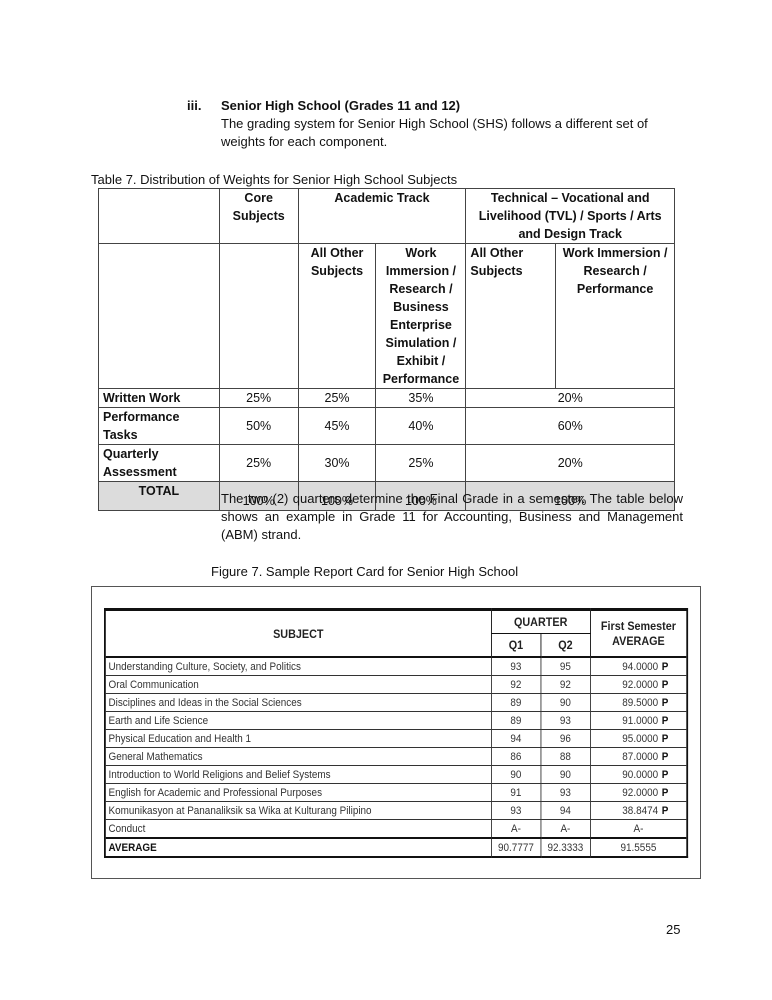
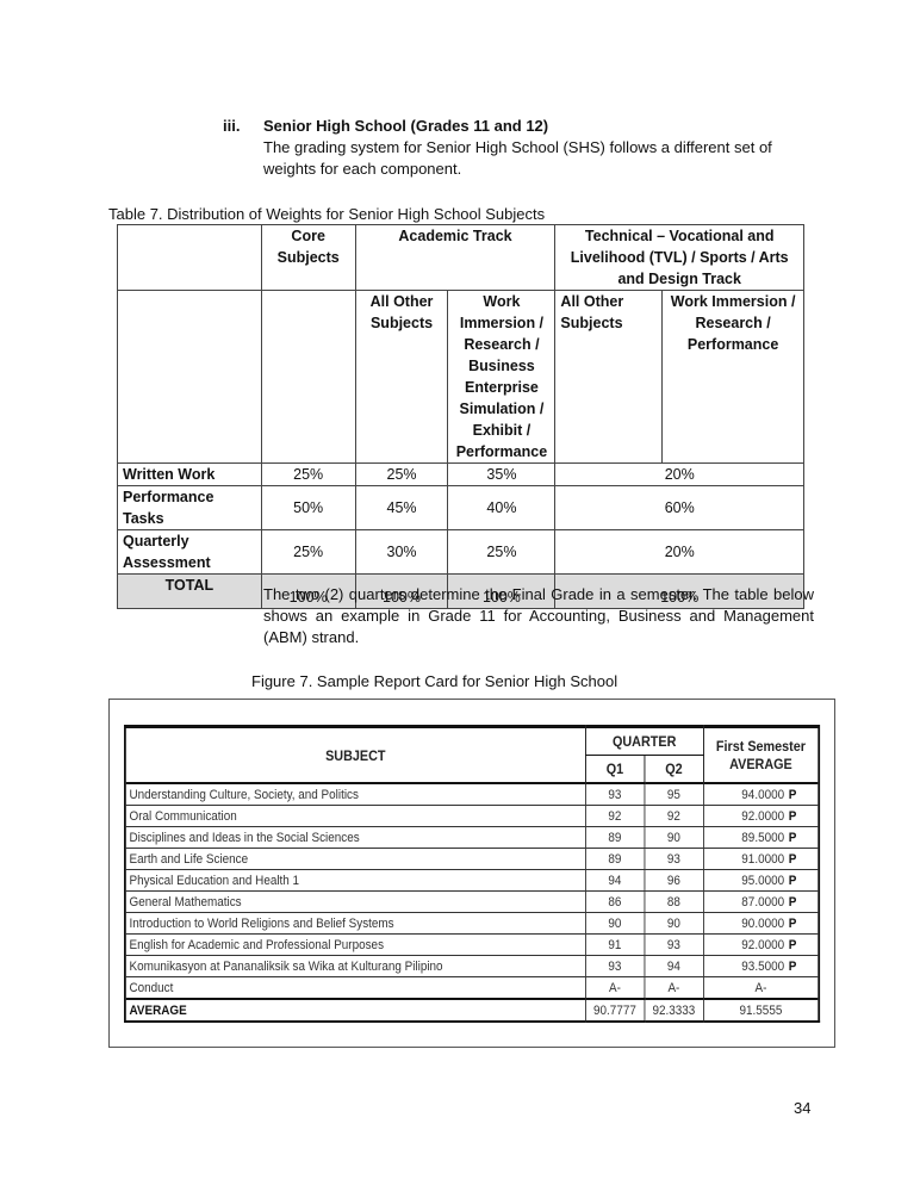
  iii.
  Senior High School (Grades 11 and 12)
  The grading system for Senior High School (SHS) follows a different set of weights for each component.
  Table 7. Distribution of Weights for Senior High School Subjects
  	Core Subjects	Academic Track	Technical – Vocational and Livelihood (TVL) / Sports / Arts and Design Track
  		All Other Subjects	Work Immersion / Research / Business Enterprise Simulation / Exhibit / Performance	All Other Subjects	Work Immersion / Research / Performance
  Written Work	25%	25%	35%	20%
  Performance Tasks	50%	45%	40%	60%
  Quarterly Assessment	25%	30%	25%	20%
  TOTAL	100%	100%	100%	100%
  The two (2) quarters determine the Final Grade in a semester. The table below shows an example in Grade 11 for Accounting, Business and Management (ABM) strand.
  Figure 7. Sample Report Card for Senior High School
  SUBJECT	QUARTER	First Semester AVERAGE
  Q1	Q2
  Understanding Culture, Society, and Politics	93	95	94.0000 P
  Oral Communication	92	92	92.0000 P
  Disciplines and Ideas in the Social Sciences	89	90	89.5000 P
  Earth and Life Science	89	93	91.0000 P
  Physical Education and Health 1	94	96	95.0000 P
  General Mathematics	86	88	87.0000 P
  Introduction to World Religions and Belief Systems	90	90	90.0000 P
  English for Academic and Professional Purposes	91	93	92.0000 P
- Komunikasyon at Pananaliksik sa Wika at Kulturang Pilipino	93	94	38.8474 P
+ Komunikasyon at Pananaliksik sa Wika at Kulturang Pilipino	93	94	93.5000 P
  Conduct	A-	A-	A-
  AVERAGE	90.7777	92.3333	91.5555
- 25
+ 34
